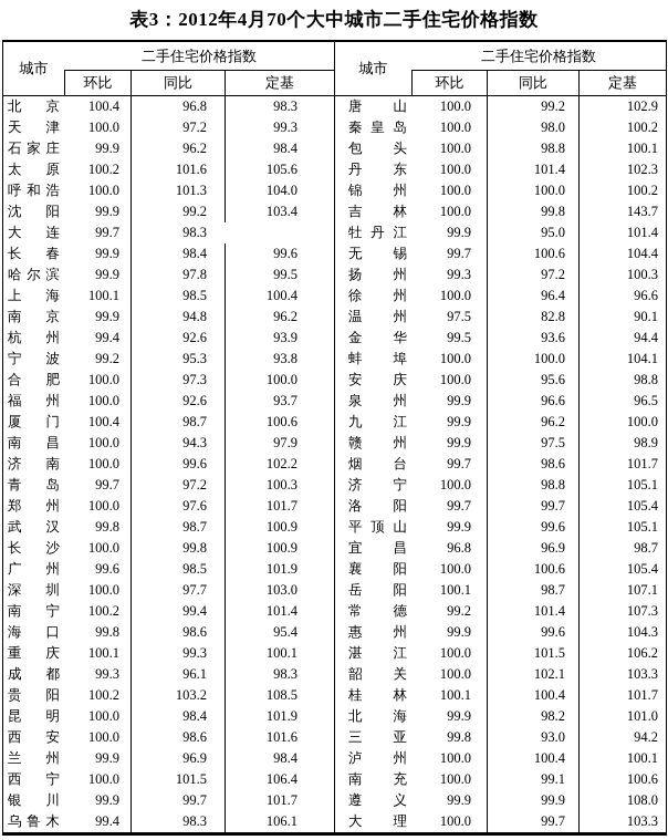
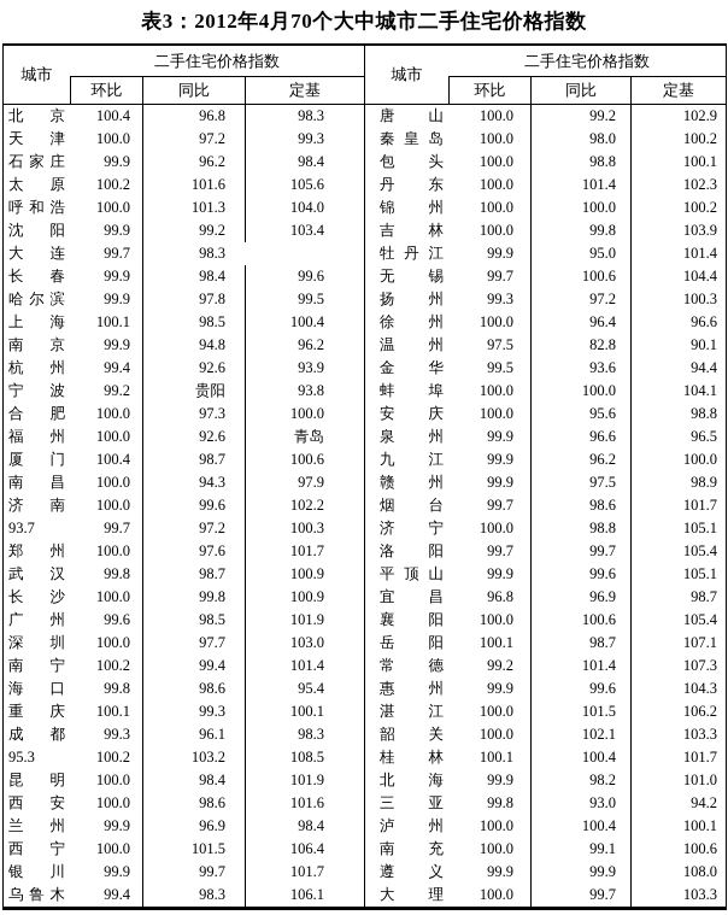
  表3：2012年4月70个大中城市二手住宅价格指数
  城市
  二手住宅价格指数
  环比
  同比
  定基
  北京
  100.4
  96.8
  98.3
  天津
  100.0
  97.2
  99.3
  石家庄
  99.9
  96.2
  98.4
  太原
  100.2
  101.6
  105.6
  呼和浩
  100.0
  101.3
  104.0
  沈阳
  99.9
  99.2
  103.4
  大连
  99.7
  98.3
  长春
  99.9
  98.4
  99.6
  哈尔滨
  99.9
  97.8
  99.5
  上海
  100.1
  98.5
  100.4
  南京
  99.9
  94.8
  96.2
  杭州
  99.4
  92.6
  93.9
  宁波
  99.2
- 95.3
+ 贵阳
  93.8
  合肥
  100.0
  97.3
  100.0
  福州
  100.0
  92.6
- 93.7
+ 青岛
  厦门
  100.4
  98.7
  100.6
  南昌
  100.0
  94.3
  97.9
  济南
  100.0
  99.6
  102.2
- 青岛
+ 93.7
  99.7
  97.2
  100.3
  郑州
  100.0
  97.6
  101.7
  武汉
  99.8
  98.7
  100.9
  长沙
  100.0
  99.8
  100.9
  广州
  99.6
  98.5
  101.9
  深圳
  100.0
  97.7
  103.0
  南宁
  100.2
  99.4
  101.4
  海口
  99.8
  98.6
  95.4
  重庆
  100.1
  99.3
  100.1
  成都
  99.3
  96.1
  98.3
- 贵阳
+ 95.3
  100.2
  103.2
  108.5
  昆明
  100.0
  98.4
  101.9
  西安
  100.0
  98.6
  101.6
  兰州
  99.9
  96.9
  98.4
  西宁
  100.0
  101.5
  106.4
  银川
  99.9
  99.7
  101.7
  乌鲁木
  99.4
  98.3
  106.1
  城市
  二手住宅价格指数
  环比
  同比
  定基
  唐山
  100.0
  99.2
  102.9
  秦皇岛
  100.0
  98.0
  100.2
  包头
  100.0
  98.8
  100.1
  丹东
  100.0
  101.4
  102.3
  锦州
  100.0
  100.0
  100.2
  吉林
  100.0
  99.8
- 143.7
+ 103.9
  牡丹江
  99.9
  95.0
  101.4
  无锡
  99.7
  100.6
  104.4
  扬州
  99.3
  97.2
  100.3
  徐州
  100.0
  96.4
  96.6
  温州
  97.5
  82.8
  90.1
  金华
  99.5
  93.6
  94.4
  蚌埠
  100.0
  100.0
  104.1
  安庆
  100.0
  95.6
  98.8
  泉州
  99.9
  96.6
  96.5
  九江
  99.9
  96.2
  100.0
  赣州
  99.9
  97.5
  98.9
  烟台
  99.7
  98.6
  101.7
  济宁
  100.0
  98.8
  105.1
  洛阳
  99.7
  99.7
  105.4
  平顶山
  99.9
  99.6
  105.1
  宜昌
  96.8
  96.9
  98.7
  襄阳
  100.0
  100.6
  105.4
  岳阳
  100.1
  98.7
  107.1
  常德
  99.2
  101.4
  107.3
  惠州
  99.9
  99.6
  104.3
  湛江
  100.0
  101.5
  106.2
  韶关
  100.0
  102.1
  103.3
  桂林
  100.1
  100.4
  101.7
  北海
  99.9
  98.2
  101.0
  三亚
  99.8
  93.0
  94.2
  泸州
  100.0
  100.4
  100.1
  南充
  100.0
  99.1
  100.6
  遵义
  99.9
  99.9
  108.0
  大理
  100.0
  99.7
  103.3
